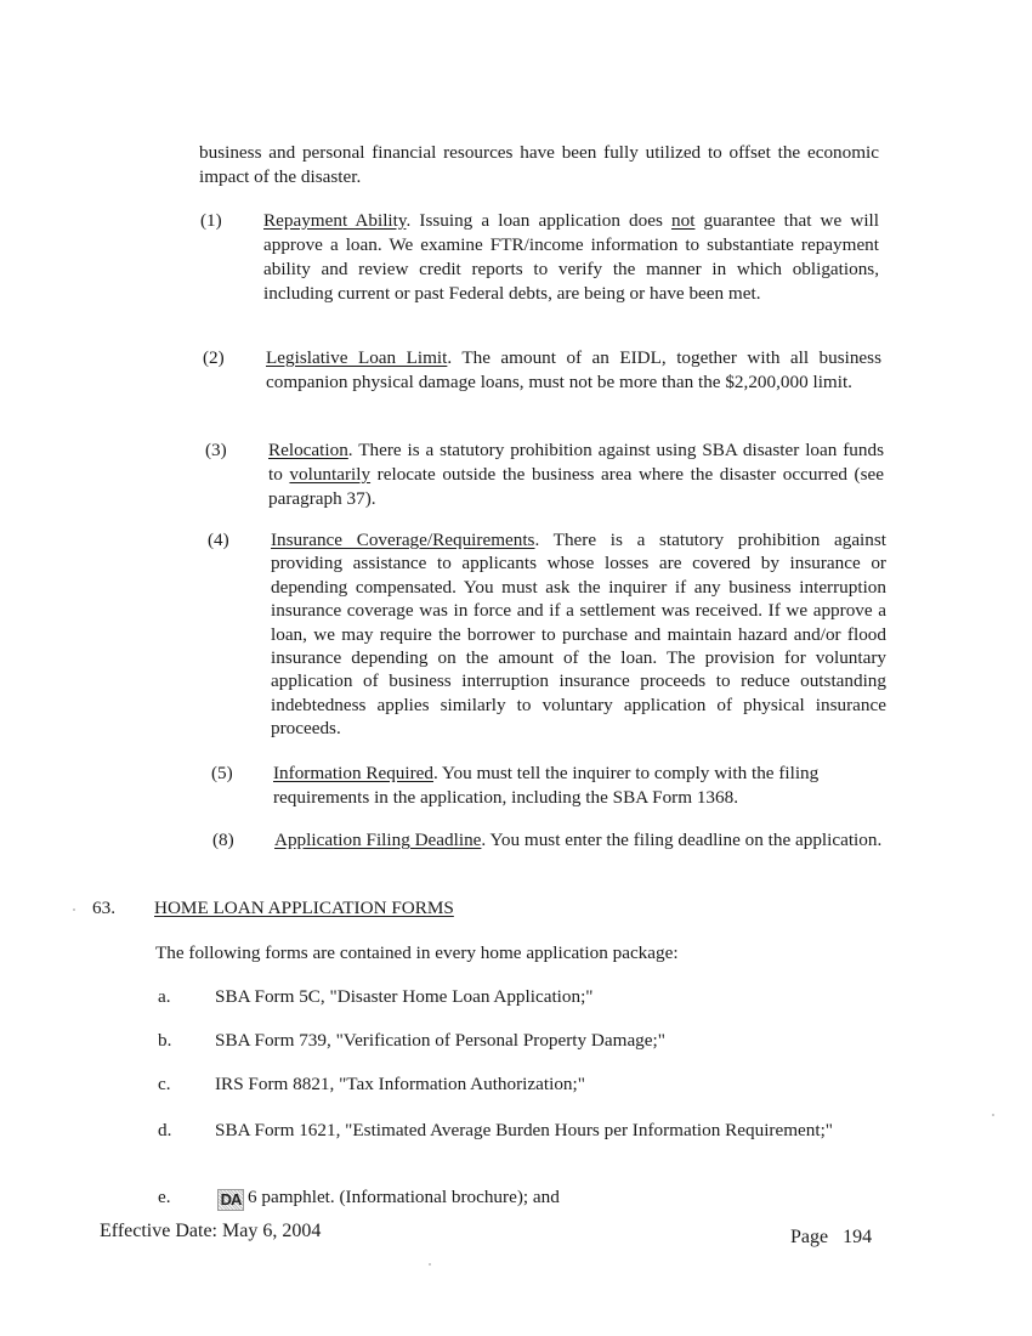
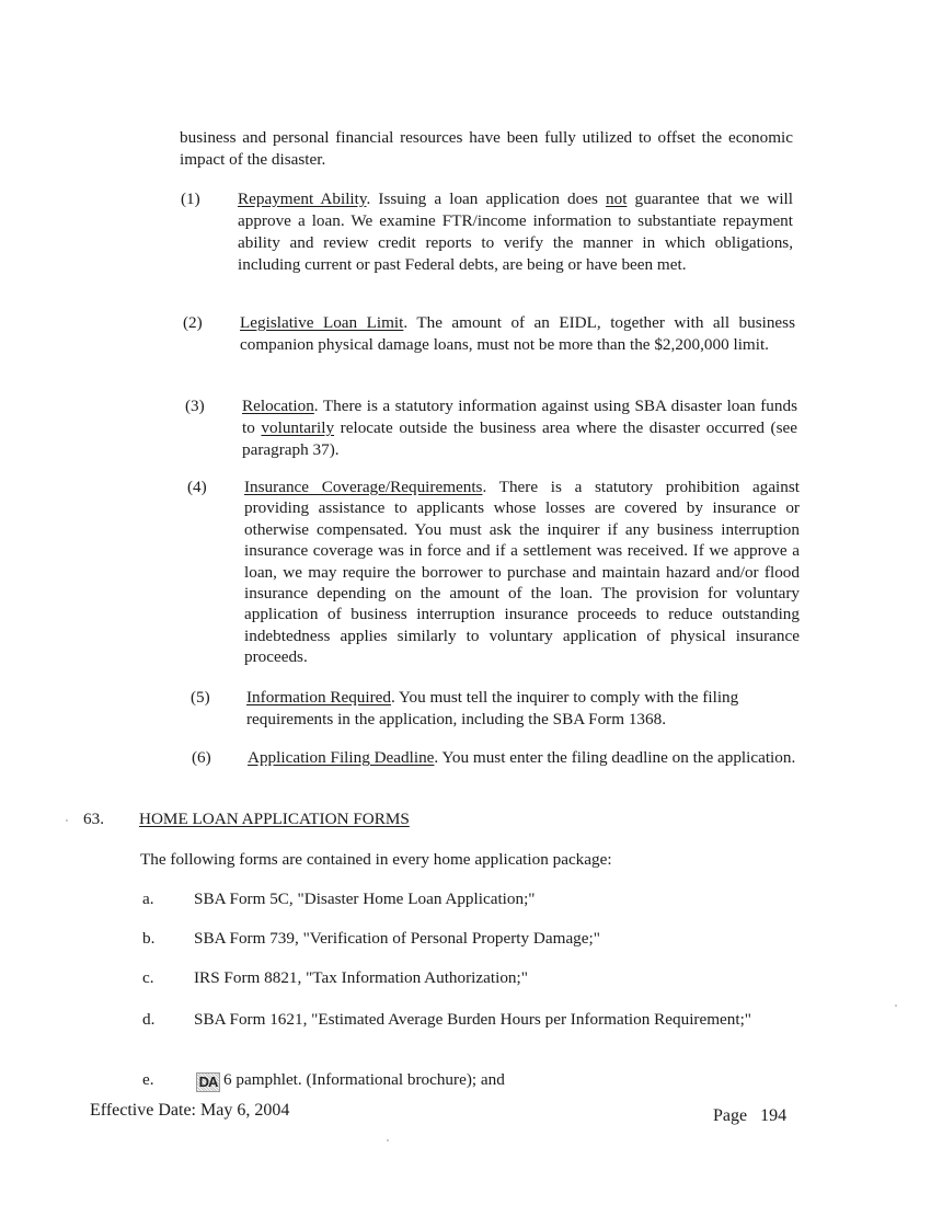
  business and personal financial resources have been fully utilized to offset the economic impact of the disaster.
  (1)
  Repayment Ability. Issuing a loan application does not guarantee that we will approve a loan. We examine FTR/income information to substantiate repayment ability and review credit reports to verify the manner in which obligations, including current or past Federal debts, are being or have been met.
  (2)
  Legislative Loan Limit. The amount of an EIDL, together with all business companion physical damage loans, must not be more than the $2,200,000 limit.
  (3)
- Relocation. There is a statutory prohibition against using SBA disaster loan funds to voluntarily relocate outside the business area where the disaster occurred (see paragraph 37).
+ Relocation. There is a statutory information against using SBA disaster loan funds to voluntarily relocate outside the business area where the disaster occurred (see paragraph 37).
  (4)
- Insurance Coverage/Requirements. There is a statutory prohibition against providing assistance to applicants whose losses are covered by insurance or depending compensated. You must ask the inquirer if any business interruption insurance coverage was in force and if a settlement was received. If we approve a loan, we may require the borrower to purchase and maintain hazard and/or flood insurance depending on the amount of the loan. The provision for voluntary application of business interruption insurance proceeds to reduce outstanding indebtedness applies similarly to voluntary application of physical insurance proceeds.
+ Insurance Coverage/Requirements. There is a statutory prohibition against providing assistance to applicants whose losses are covered by insurance or otherwise compensated. You must ask the inquirer if any business interruption insurance coverage was in force and if a settlement was received. If we approve a loan, we may require the borrower to purchase and maintain hazard and/or flood insurance depending on the amount of the loan. The provision for voluntary application of business interruption insurance proceeds to reduce outstanding indebtedness applies similarly to voluntary application of physical insurance proceeds.
  (5)
  Information Required. You must tell the inquirer to comply with the filing requirements in the application, including the SBA Form 1368.
- (8)
+ (6)
  Application Filing Deadline. You must enter the filing deadline on the application.
  63.
  HOME LOAN APPLICATION FORMS
  The following forms are contained in every home application package:
  a.
  SBA Form 5C, "Disaster Home Loan Application;"
  b.
  SBA Form 739, "Verification of Personal Property Damage;"
  c.
  IRS Form 8821, "Tax Information Authorization;"
  d.
  SBA Form 1621, "Estimated Average Burden Hours per Information Requirement;"
  e.
  DA 6 pamphlet. (Informational brochure); and
  Effective Date: May 6, 2004
  Page 194
